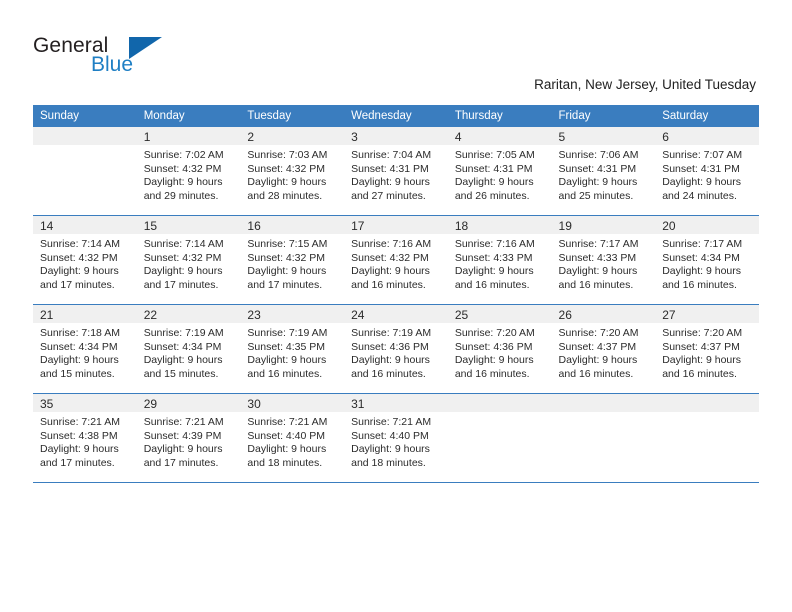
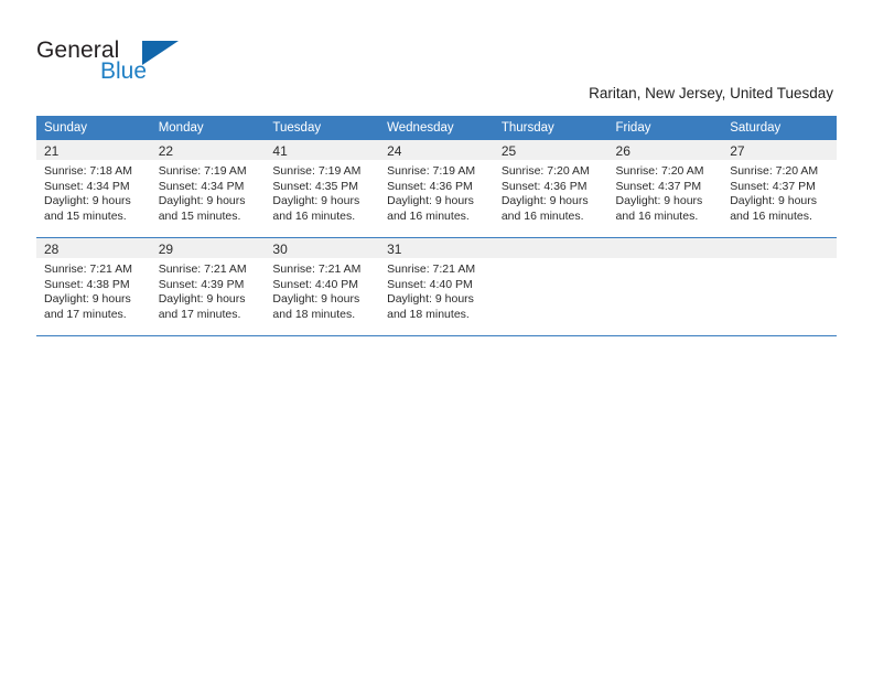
  General
  Blue
  Raritan, New Jersey, United Tuesday
  Sunday	Monday	Tuesday	Wednesday	Thursday	Friday	Saturday
- 	1Sunrise: 7:02 AMSunset: 4:32 PMDaylight: 9 hoursand 29 minutes.	2Sunrise: 7:03 AMSunset: 4:32 PMDaylight: 9 hoursand 28 minutes.	3Sunrise: 7:04 AMSunset: 4:31 PMDaylight: 9 hoursand 27 minutes.	4Sunrise: 7:05 AMSunset: 4:31 PMDaylight: 9 hoursand 26 minutes.	5Sunrise: 7:06 AMSunset: 4:31 PMDaylight: 9 hoursand 25 minutes.	6Sunrise: 7:07 AMSunset: 4:31 PMDaylight: 9 hoursand 24 minutes.
- 14Sunrise: 7:14 AMSunset: 4:32 PMDaylight: 9 hoursand 17 minutes.	15Sunrise: 7:14 AMSunset: 4:32 PMDaylight: 9 hoursand 17 minutes.	16Sunrise: 7:15 AMSunset: 4:32 PMDaylight: 9 hoursand 17 minutes.	17Sunrise: 7:16 AMSunset: 4:32 PMDaylight: 9 hoursand 16 minutes.	18Sunrise: 7:16 AMSunset: 4:33 PMDaylight: 9 hoursand 16 minutes.	19Sunrise: 7:17 AMSunset: 4:33 PMDaylight: 9 hoursand 16 minutes.	20Sunrise: 7:17 AMSunset: 4:34 PMDaylight: 9 hoursand 16 minutes.
- 21Sunrise: 7:18 AMSunset: 4:34 PMDaylight: 9 hoursand 15 minutes.	22Sunrise: 7:19 AMSunset: 4:34 PMDaylight: 9 hoursand 15 minutes.	23Sunrise: 7:19 AMSunset: 4:35 PMDaylight: 9 hoursand 16 minutes.	24Sunrise: 7:19 AMSunset: 4:36 PMDaylight: 9 hoursand 16 minutes.	25Sunrise: 7:20 AMSunset: 4:36 PMDaylight: 9 hoursand 16 minutes.	26Sunrise: 7:20 AMSunset: 4:37 PMDaylight: 9 hoursand 16 minutes.	27Sunrise: 7:20 AMSunset: 4:37 PMDaylight: 9 hoursand 16 minutes.
+ 21Sunrise: 7:18 AMSunset: 4:34 PMDaylight: 9 hoursand 15 minutes.	22Sunrise: 7:19 AMSunset: 4:34 PMDaylight: 9 hoursand 15 minutes.	41Sunrise: 7:19 AMSunset: 4:35 PMDaylight: 9 hoursand 16 minutes.	24Sunrise: 7:19 AMSunset: 4:36 PMDaylight: 9 hoursand 16 minutes.	25Sunrise: 7:20 AMSunset: 4:36 PMDaylight: 9 hoursand 16 minutes.	26Sunrise: 7:20 AMSunset: 4:37 PMDaylight: 9 hoursand 16 minutes.	27Sunrise: 7:20 AMSunset: 4:37 PMDaylight: 9 hoursand 16 minutes.
- 35Sunrise: 7:21 AMSunset: 4:38 PMDaylight: 9 hoursand 17 minutes.	29Sunrise: 7:21 AMSunset: 4:39 PMDaylight: 9 hoursand 17 minutes.	30Sunrise: 7:21 AMSunset: 4:40 PMDaylight: 9 hoursand 18 minutes.	31Sunrise: 7:21 AMSunset: 4:40 PMDaylight: 9 hoursand 18 minutes.
+ 28Sunrise: 7:21 AMSunset: 4:38 PMDaylight: 9 hoursand 17 minutes.	29Sunrise: 7:21 AMSunset: 4:39 PMDaylight: 9 hoursand 17 minutes.	30Sunrise: 7:21 AMSunset: 4:40 PMDaylight: 9 hoursand 18 minutes.	31Sunrise: 7:21 AMSunset: 4:40 PMDaylight: 9 hoursand 18 minutes.
